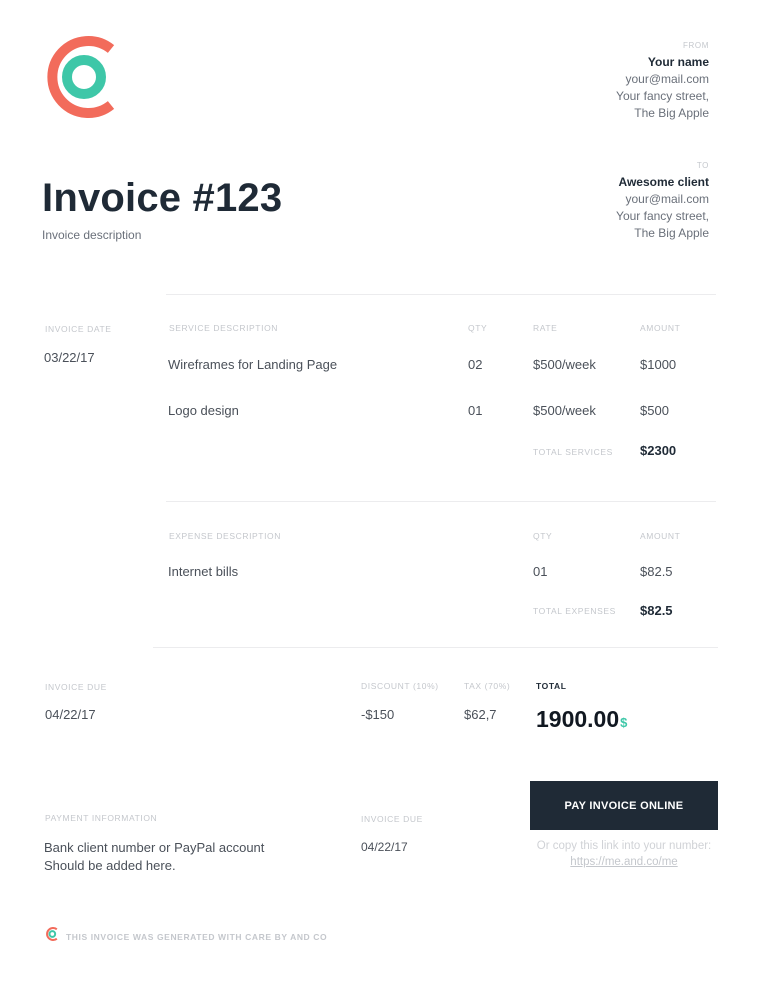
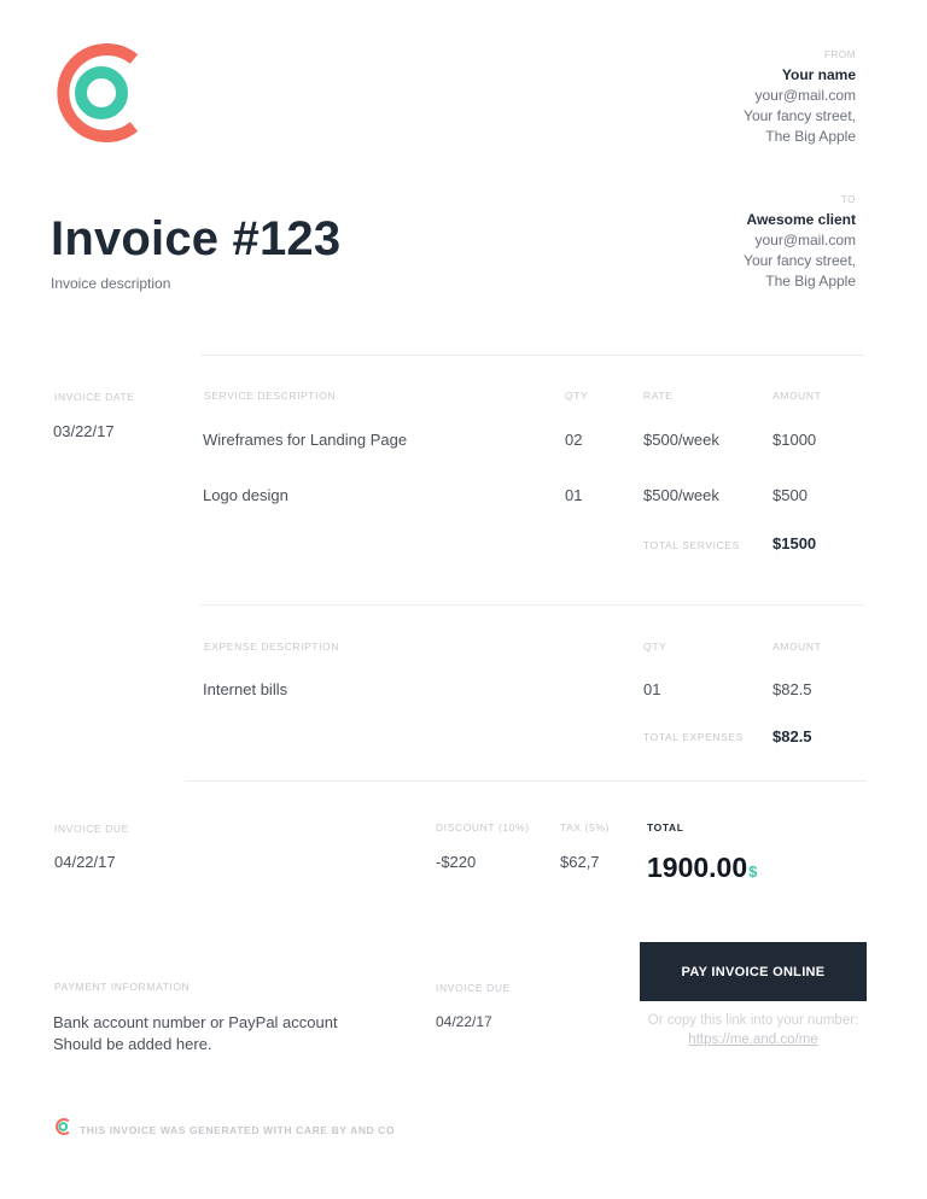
  FROM
  Your name
  your@mail.com
  Your fancy street,
  The Big Apple
  TO
  Awesome client
  your@mail.com
  Your fancy street,
  The Big Apple
  Invoice #123
  Invoice description
  INVOICE DATE
  03/22/17
  SERVICE DESCRIPTION
  QTY
  RATE
  AMOUNT
  Wireframes for Landing Page
  02
  $500/week
  $1000
  Logo design
  01
  $500/week
  $500
  TOTAL SERVICES
- $2300
+ $1500
  EXPENSE DESCRIPTION
  QTY
  AMOUNT
  Internet bills
  01
  $82.5
  TOTAL EXPENSES
  $82.5
  INVOICE DUE
  04/22/17
  DISCOUNT (10%)
- -$150
+ -$220
- TAX (70%)
+ TAX (5%)
  $62,7
  TOTAL
  1900.00$
  PAYMENT INFORMATION
- Bank client number or PayPal account
+ Bank account number or PayPal account
  Should be added here.
  INVOICE DUE
  04/22/17
  PAY INVOICE ONLINE
  Or copy this link into your number: https://me.and.co/me
  THIS INVOICE WAS GENERATED WITH CARE BY AND CO
